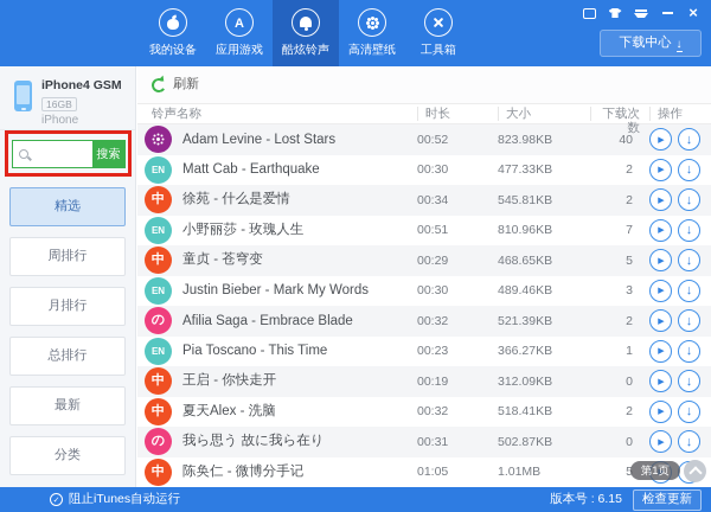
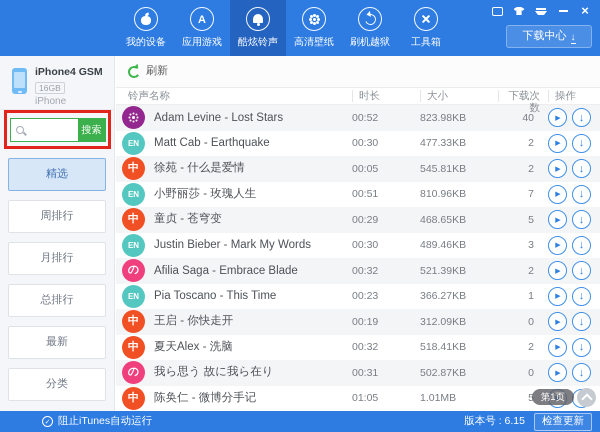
  我的设备
  应用游戏
  酷炫铃声
  高清壁纸
+ 刷机越狱
  工具箱
  下载中心
  iPhone4 GSM
  16GB
  iPhone
  搜索
  精选
  周排行
  月排行
  总排行
  最新
  分类
  刷新
  铃声名称
  时长
  大小
  下载次数
  操作
  Adam Levine - Lost Stars
  00:52
  823.98KB
  40
  EN
  Matt Cab - Earthquake
  00:30
  477.33KB
  2
  中
  徐苑 - 什么是爱情
- 00:34
+ 00:05
  545.81KB
  2
  EN
  小野丽莎 - 玫瑰人生
  00:51
  810.96KB
  7
  中
  童贞 - 苍穹变
  00:29
  468.65KB
  5
  EN
  Justin Bieber - Mark My Words
  00:30
  489.46KB
  3
  の
  Afilia Saga - Embrace Blade
  00:32
  521.39KB
  2
  EN
  Pia Toscano - This Time
  00:23
  366.27KB
  1
  中
  王启 - 你快走开
  00:19
  312.09KB
  0
  中
  夏天Alex - 洗脑
  00:32
  518.41KB
  2
  の
  我ら思う 故に我ら在り
  00:31
  502.87KB
  0
  中
  陈奂仁 - 微博分手记
  01:05
  1.01MB
  5
  第1页
  阻止iTunes自动运行
  版本号 : 6.15
  检查更新
